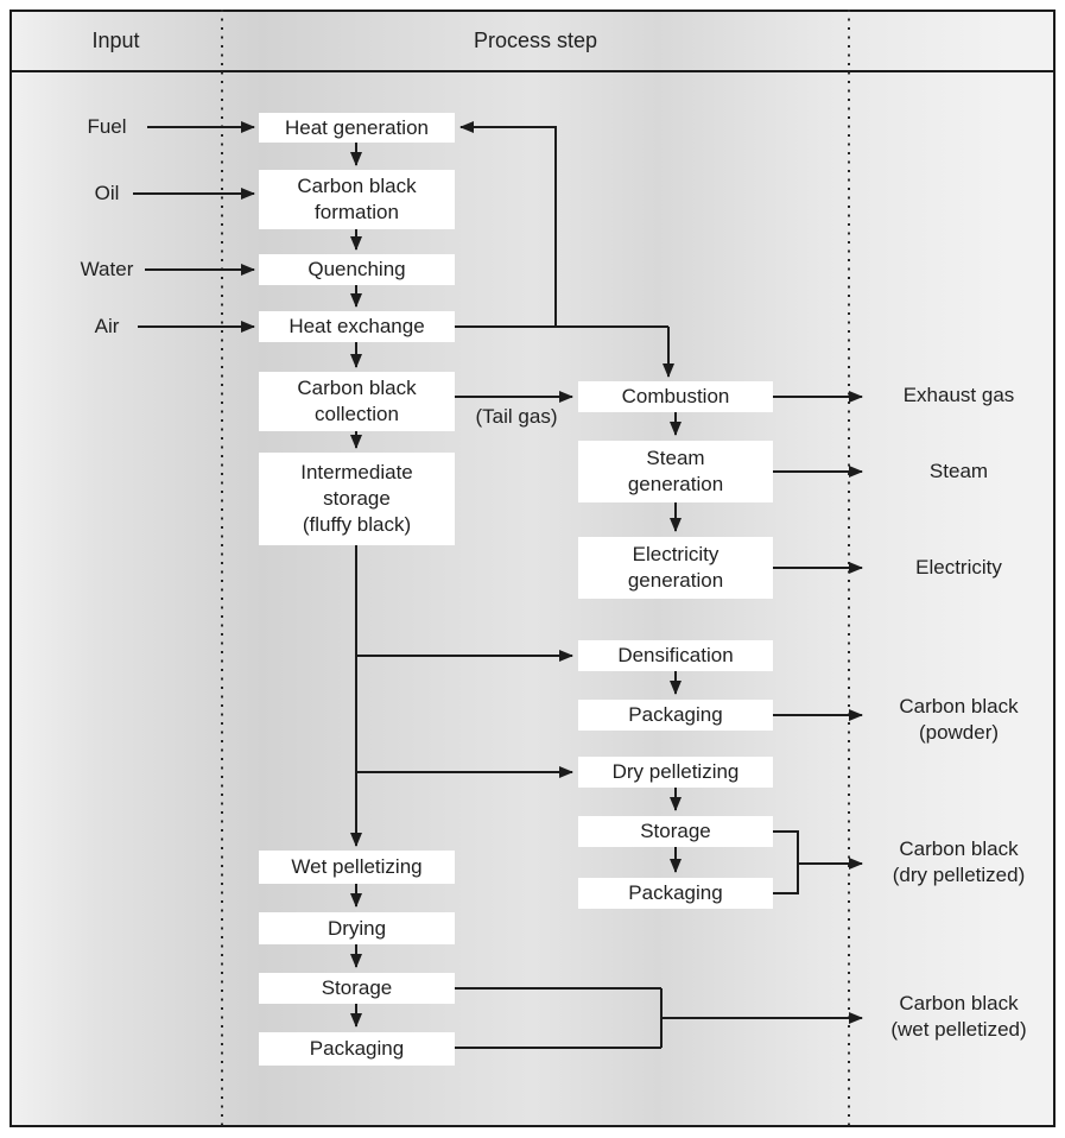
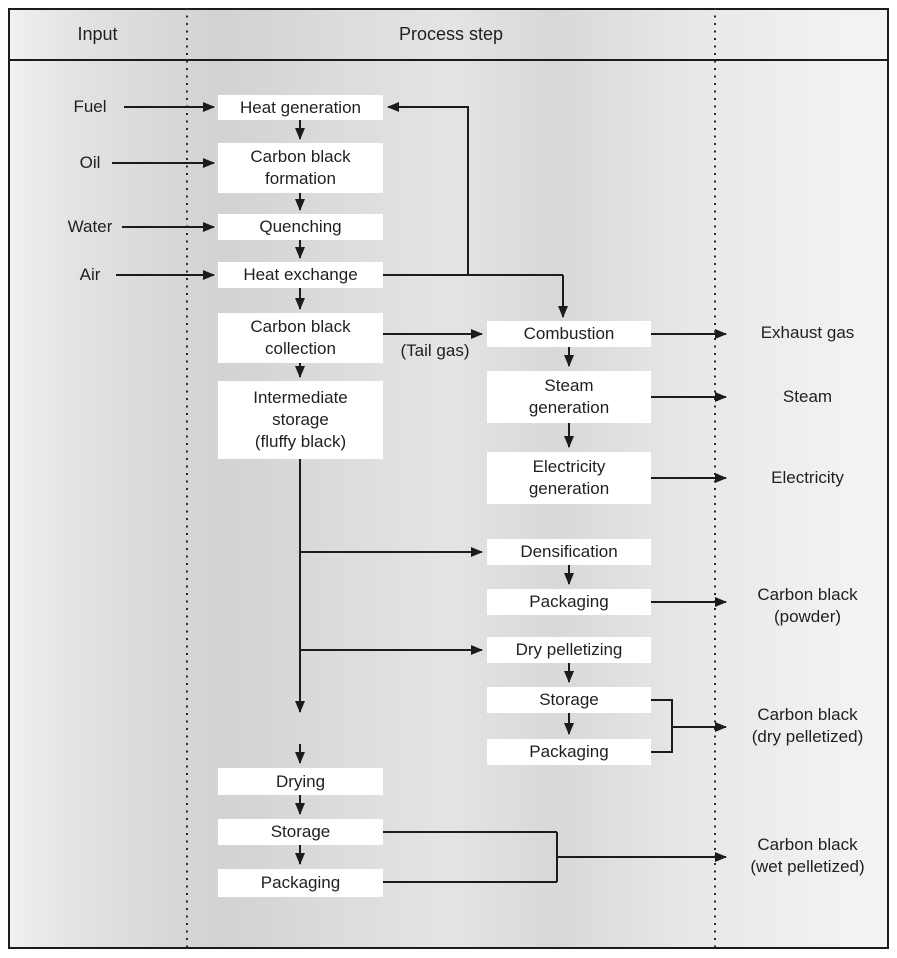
  Input
  Process step
  Fuel
  Oil
  Water
  Air
  Heat generation
  Carbon black
  formation
  Quenching
  Heat exchange
  Carbon black
  collection
  Intermediate
  storage
  (fluffy black)
- Wet pelletizing
  Drying
  Storage
  Packaging
  Combustion
  Steam
  generation
  Electricity
  generation
  Densification
  Packaging
  Dry pelletizing
  Storage
  Packaging
  (Tail gas)
  Exhaust gas
  Steam
  Electricity
  Carbon black
  (powder)
  Carbon black
  (dry pelletized)
  Carbon black
  (wet pelletized)
